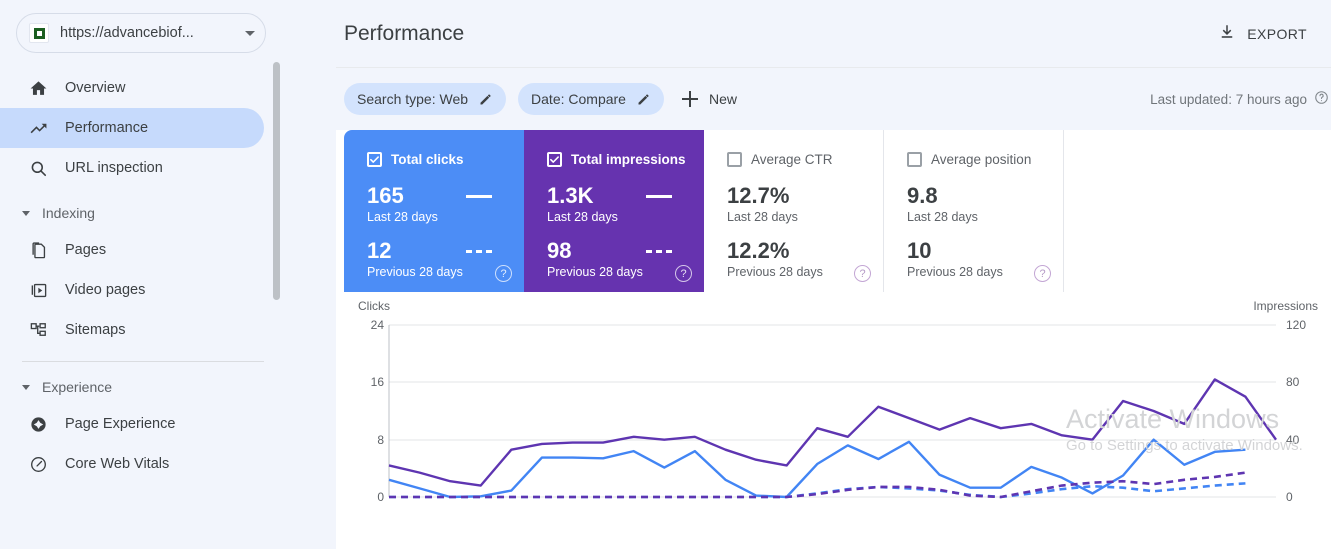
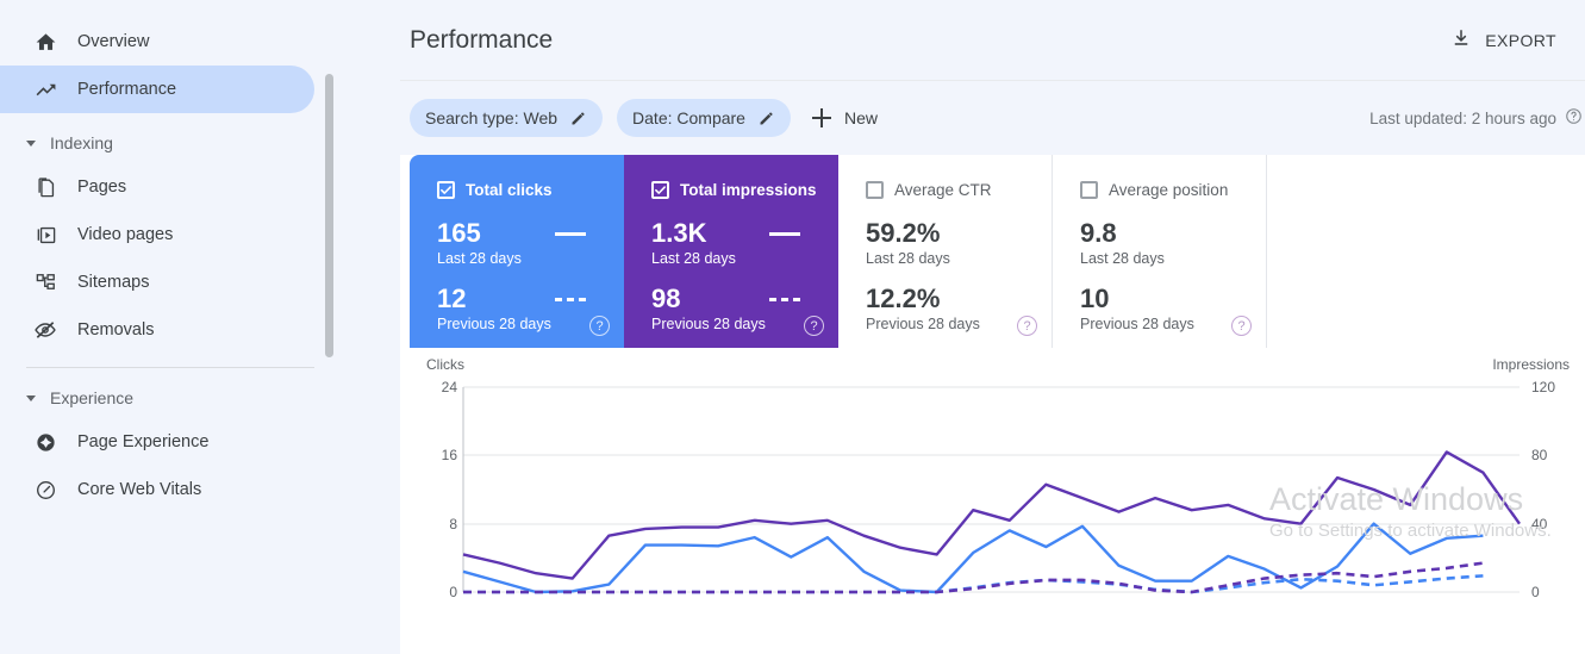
- https://advancebiof...
  Overview
  Performance
- URL inspection
  Indexing
  Pages
  Video pages
  Sitemaps
+ Removals
  Experience
  Page Experience
  Core Web Vitals
  Performance
  EXPORT
  Search type: Web
  Date: Compare
  New
- Last updated: 7 hours ago
+ Last updated: 2 hours ago
  Total clicks
  165
  Last 28 days
  12
  Previous 28 days
  ?
  Total impressions
  1.3K
  Last 28 days
  98
  Previous 28 days
  ?
  Average CTR
- 12.7%
+ 59.2%
  Last 28 days
  12.2%
  Previous 28 days
  ?
  Average position
  9.8
  Last 28 days
  10
  Previous 28 days
  ?
  Clicks
  Impressions
  24
  16
  8
  0
  120
  80
  40
  0
  Activate Windows
  Go to Settings to activate Windows.
